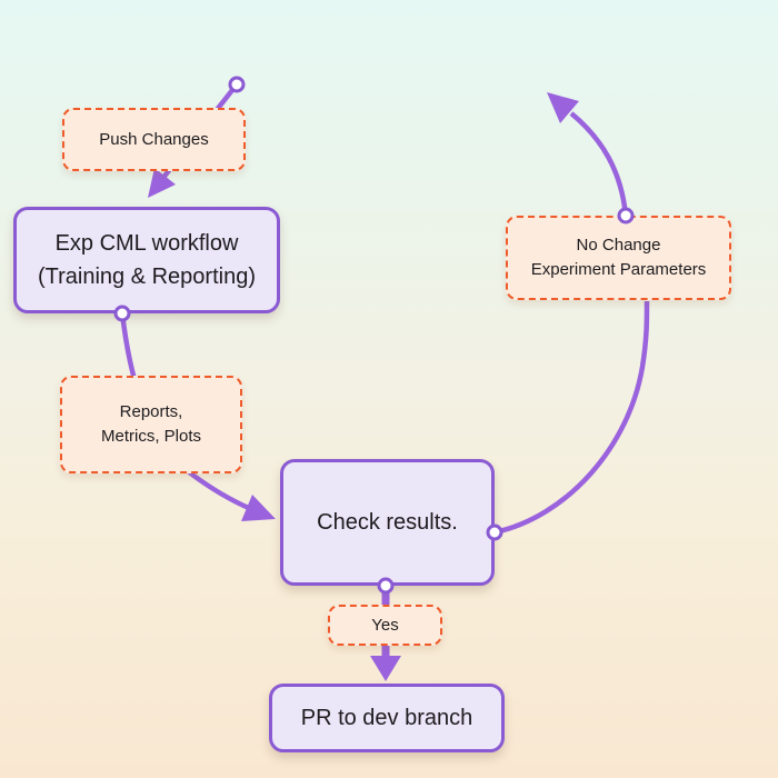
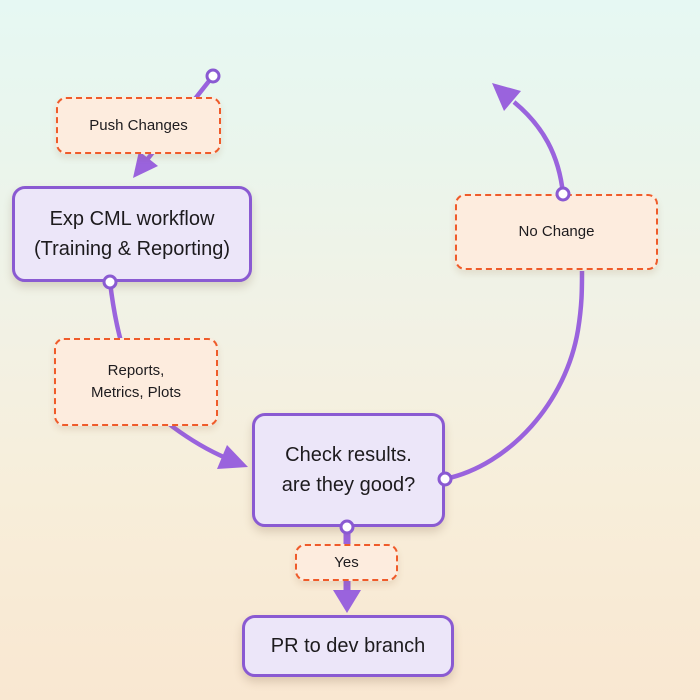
  Push Changes
  Exp CML workflow
  (Training & Reporting)
  Reports,
  Metrics, Plots
  Check results.
+ are they good?
  Yes
  PR to dev branch
  No Change
- Experiment Parameters
